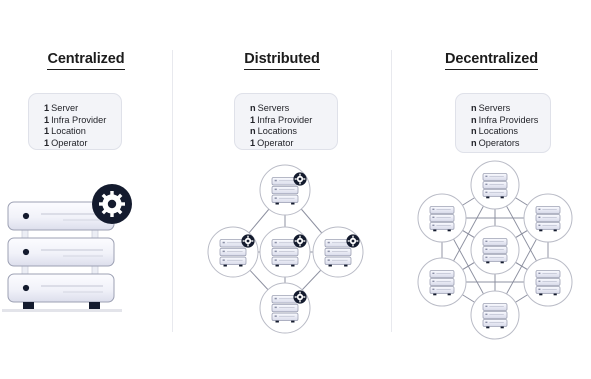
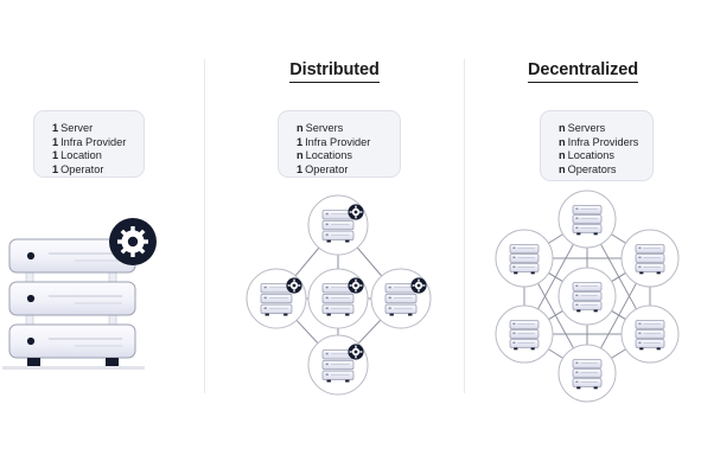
- Centralized
  1 Server
  1 Infra Provider
  1 Location
  1 Operator
  Distributed
  n Servers
  1 Infra Provider
  n Locations
  1 Operator
  Decentralized
  n Servers
  n Infra Providers
  n Locations
  n Operators
